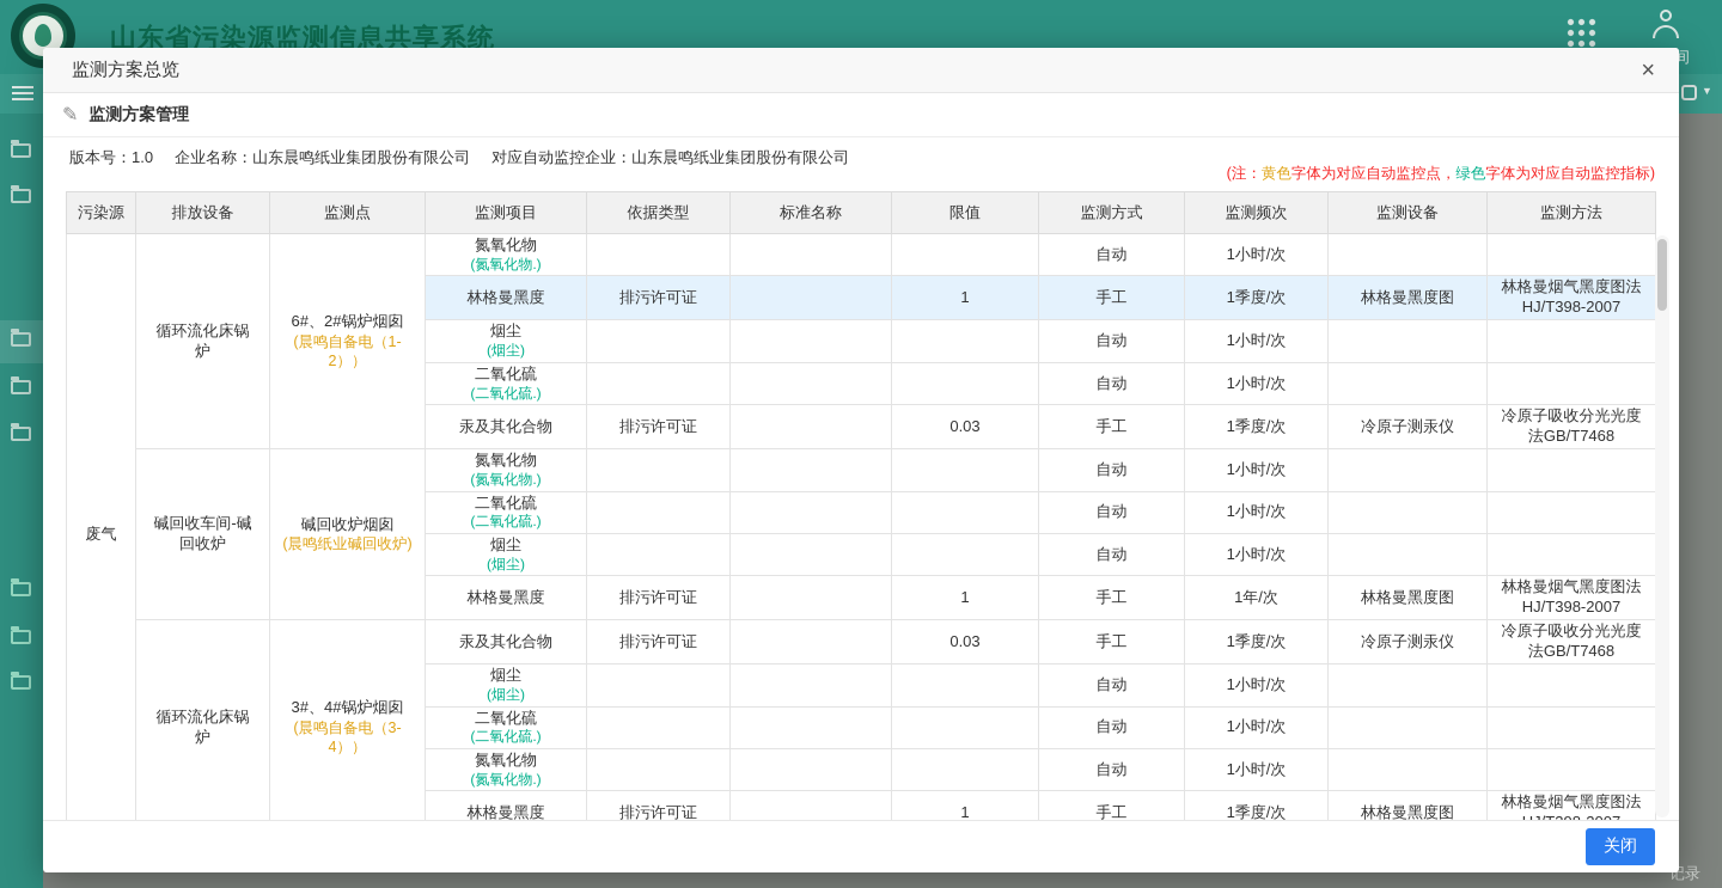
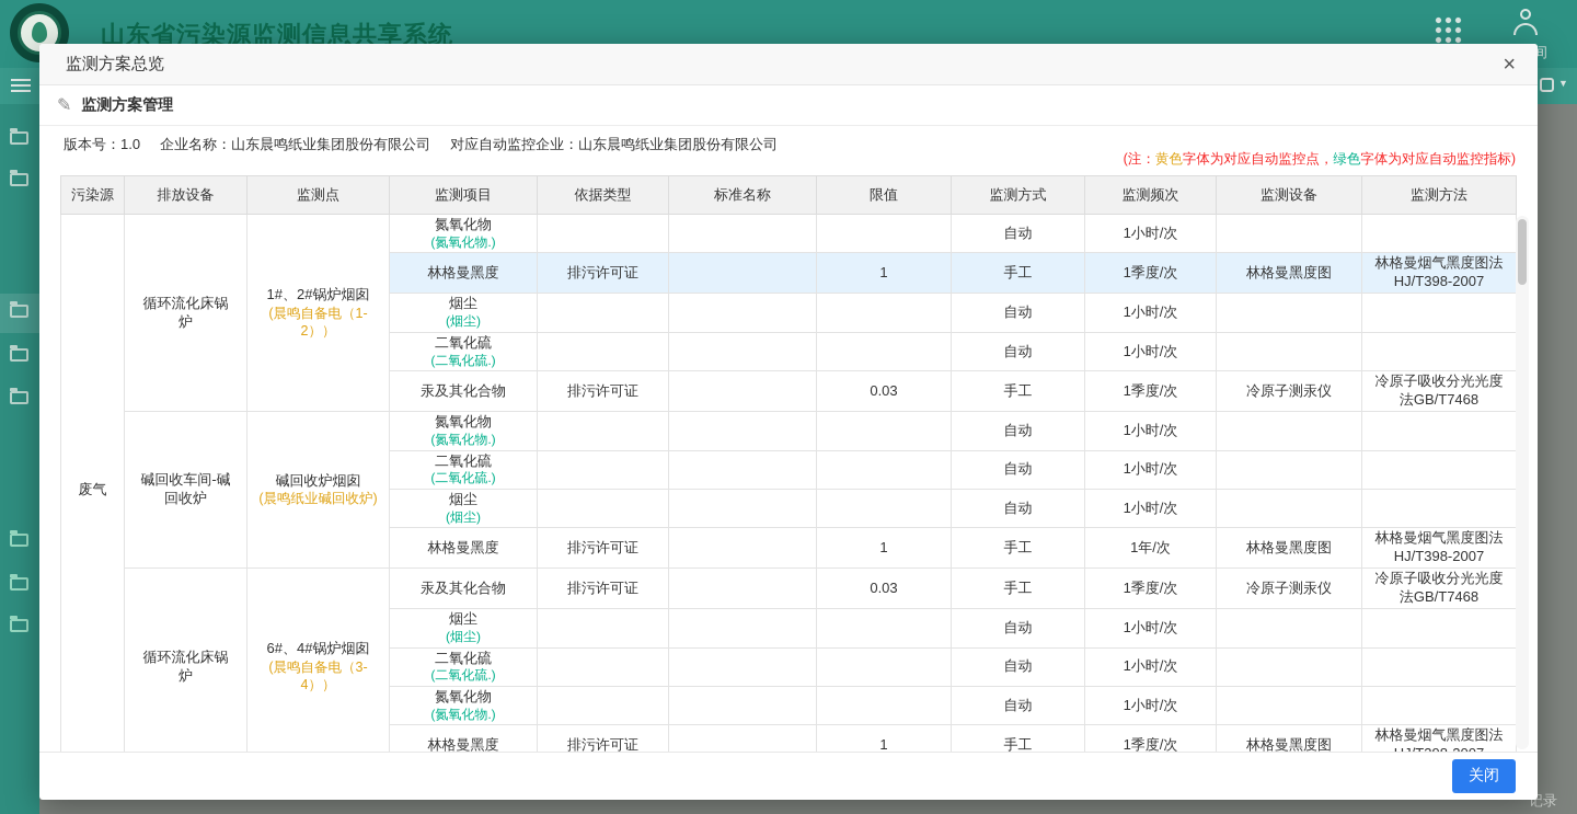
  山东省污染源监测信息共享系统
  间
  ▼
  记录
  监测方案总览
  ×
  ✎
  监测方案管理
  版本号：1.0 企业名称：山东晨鸣纸业集团股份有限公司 对应自动监控企业：山东晨鸣纸业集团股份有限公司
  (注：黄色字体为对应自动监控点，绿色字体为对应自动监控指标)
  污染源	排放设备	监测点	监测项目	依据类型	标准名称	限值	监测方式	监测频次	监测设备	监测方法
- 废气	循环流化床锅炉	6#、2#锅炉烟囱(晨鸣自备电（1-2））	氮氧化物(氮氧化物.)				自动	1小时/次
+ 废气	循环流化床锅炉	1#、2#锅炉烟囱(晨鸣自备电（1-2））	氮氧化物(氮氧化物.)				自动	1小时/次
  林格曼黑度	排污许可证		1	手工	1季度/次	林格曼黑度图	林格曼烟气黑度图法HJ/T398-2007
  烟尘(烟尘)				自动	1小时/次
  二氧化硫(二氧化硫.)				自动	1小时/次
  汞及其化合物	排污许可证		0.03	手工	1季度/次	冷原子测汞仪	冷原子吸收分光光度法GB/T7468
  碱回收车间-碱回收炉	碱回收炉烟囱(晨鸣纸业碱回收炉)	氮氧化物(氮氧化物.)				自动	1小时/次
  二氧化硫(二氧化硫.)				自动	1小时/次
  烟尘(烟尘)				自动	1小时/次
  林格曼黑度	排污许可证		1	手工	1年/次	林格曼黑度图	林格曼烟气黑度图法HJ/T398-2007
- 循环流化床锅炉	3#、4#锅炉烟囱(晨鸣自备电（3-4））	汞及其化合物	排污许可证		0.03	手工	1季度/次	冷原子测汞仪	冷原子吸收分光光度法GB/T7468
+ 循环流化床锅炉	6#、4#锅炉烟囱(晨鸣自备电（3-4））	汞及其化合物	排污许可证		0.03	手工	1季度/次	冷原子测汞仪	冷原子吸收分光光度法GB/T7468
  烟尘(烟尘)				自动	1小时/次
  二氧化硫(二氧化硫.)				自动	1小时/次
  氮氧化物(氮氧化物.)				自动	1小时/次
  林格曼黑度	排污许可证		1	手工	1季度/次	林格曼黑度图	林格曼烟气黑度图法
  关闭
